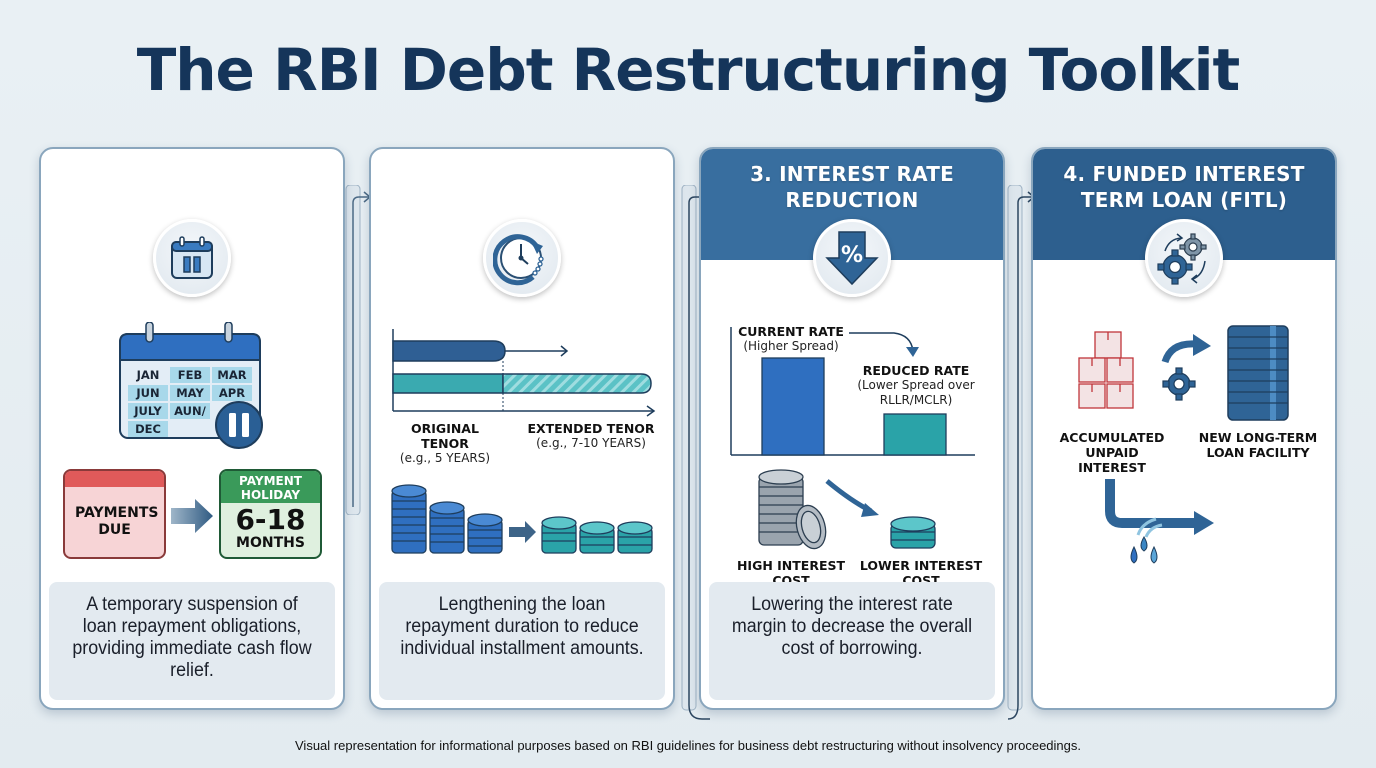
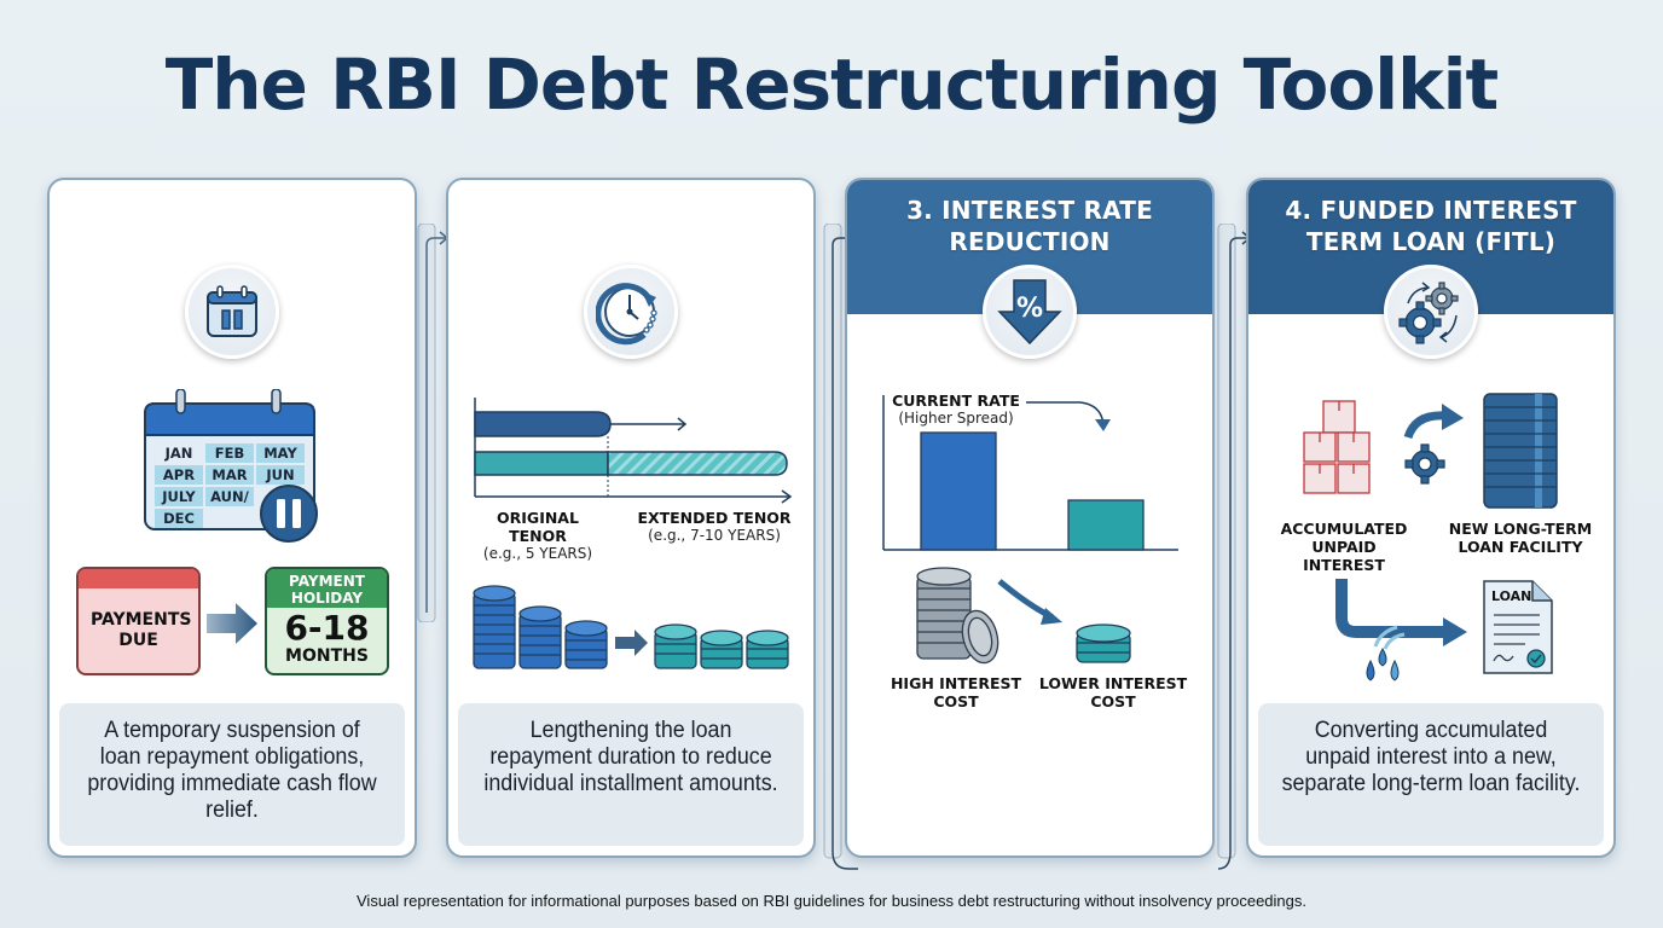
  The RBI Debt Restructuring Toolkit
  JAN
  FEB
- MAR
+ MAY
- JUN
+ APR
- MAY
+ MAR
- APR
+ JUN
  JULY
  AUN/
  DEC
  PAYMENTS DUE
  PAYMENT HOLIDAY
  6-18
  MONTHS
  A temporary suspension of loan repayment obligations, providing immediate cash flow relief.
  ORIGINAL TENOR
  (e.g., 5 YEARS)
  EXTENDED TENOR
  (e.g., 7-10 YEARS)
  Lengthening the loan repayment duration to reduce individual installment amounts.
  3. INTEREST RATE
  REDUCTION
  %
  CURRENT RATE
  (Higher Spread)
- REDUCED RATE
- (Lower Spread over
- RLLR/MCLR)
  HIGH INTEREST
  COST
  LOWER INTEREST
  COST
- Lowering the interest rate margin to decrease the overall cost of borrowing.
  4. FUNDED INTEREST
  TERM LOAN (FITL)
  ACCUMULATED
  UNPAID
  INTEREST
  NEW LONG-TERM
  LOAN FACILITY
+ LOAN
+ Converting accumulated unpaid interest into a new, separate long-term loan facility.
  Visual representation for informational purposes based on RBI guidelines for business debt restructuring without insolvency proceedings.
